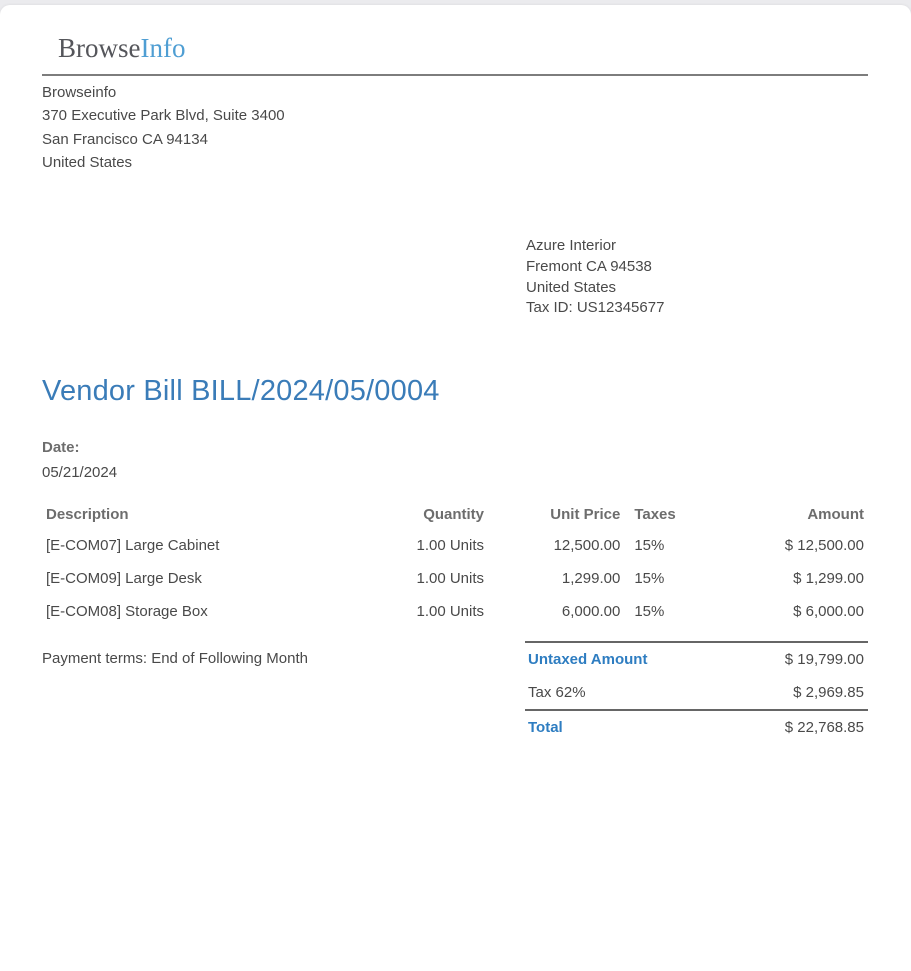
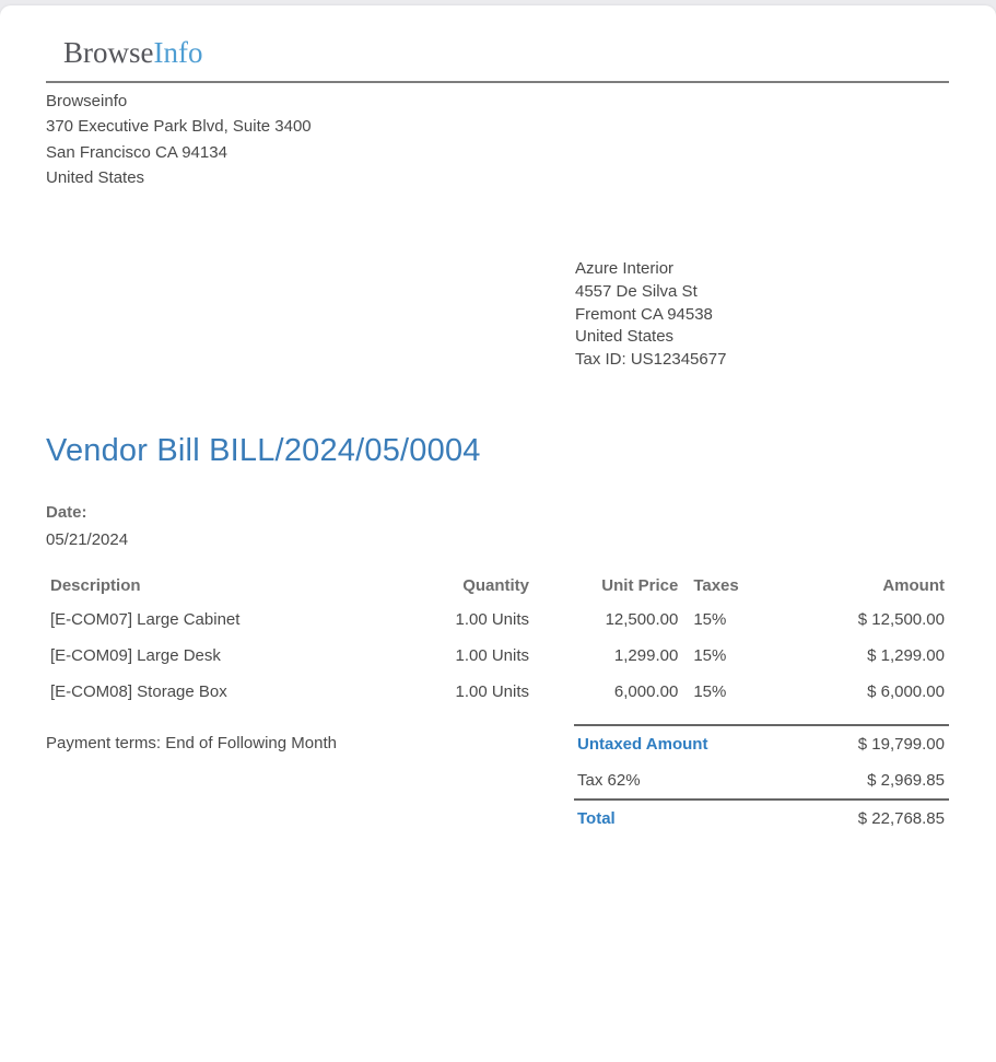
  BrowseInfo
  Browseinfo
  370 Executive Park Blvd, Suite 3400
  San Francisco CA 94134
  United States
  Azure Interior
+ 4557 De Silva St
  Fremont CA 94538
  United States
  Tax ID: US12345677
  Vendor Bill BILL/2024/05/0004
  Date:
  05/21/2024
  Description	Quantity	Unit Price	Taxes	Amount
  [E-COM07] Large Cabinet	1.00 Units	12,500.00	15%	$ 12,500.00
  [E-COM09] Large Desk	1.00 Units	1,299.00	15%	$ 1,299.00
  [E-COM08] Storage Box	1.00 Units	6,000.00	15%	$ 6,000.00
  Payment terms: End of Following Month
  Untaxed Amount	$ 19,799.00
  Tax 62%	$ 2,969.85
  Total	$ 22,768.85
